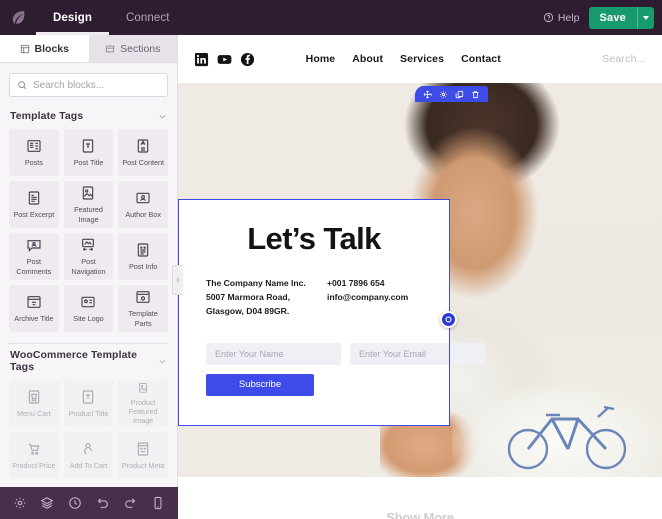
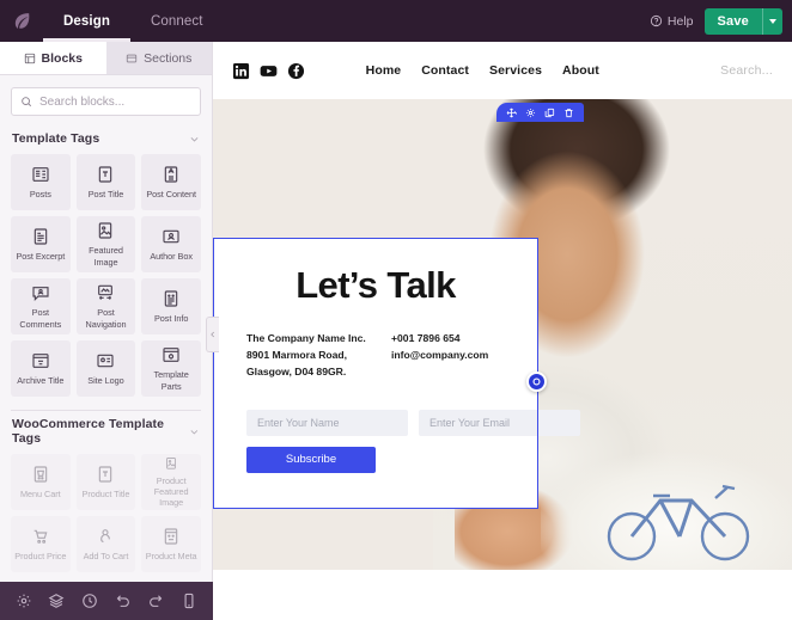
  Design
  Connect
  Help
  Save
  Blocks
  Sections
  Search blocks...
  Template Tags
  Posts
  Post Title
  Post Content
  Post Excerpt
  Featured Image
  Author Box
  Post Comments
  Post Navigation
  Post Info
  Archive Title
  Site Logo
  Template Parts
  WooCommerce Template Tags
  Menu Cart
  Product Title
  Product Featured Image
  Product Price
  Add To Cart
  Product Meta
  Home
- About
+ Contact
  Services
- Contact
+ About
  Search...
  Let’s Talk
  The Company Name Inc.
- 5007 Marmora Road,
+ 8901 Marmora Road,
  Glasgow, D04 89GR.
  +001 7896 654
  info@company.com
  Enter Your Name
  Enter Your Email
  Subscribe
- Show More
